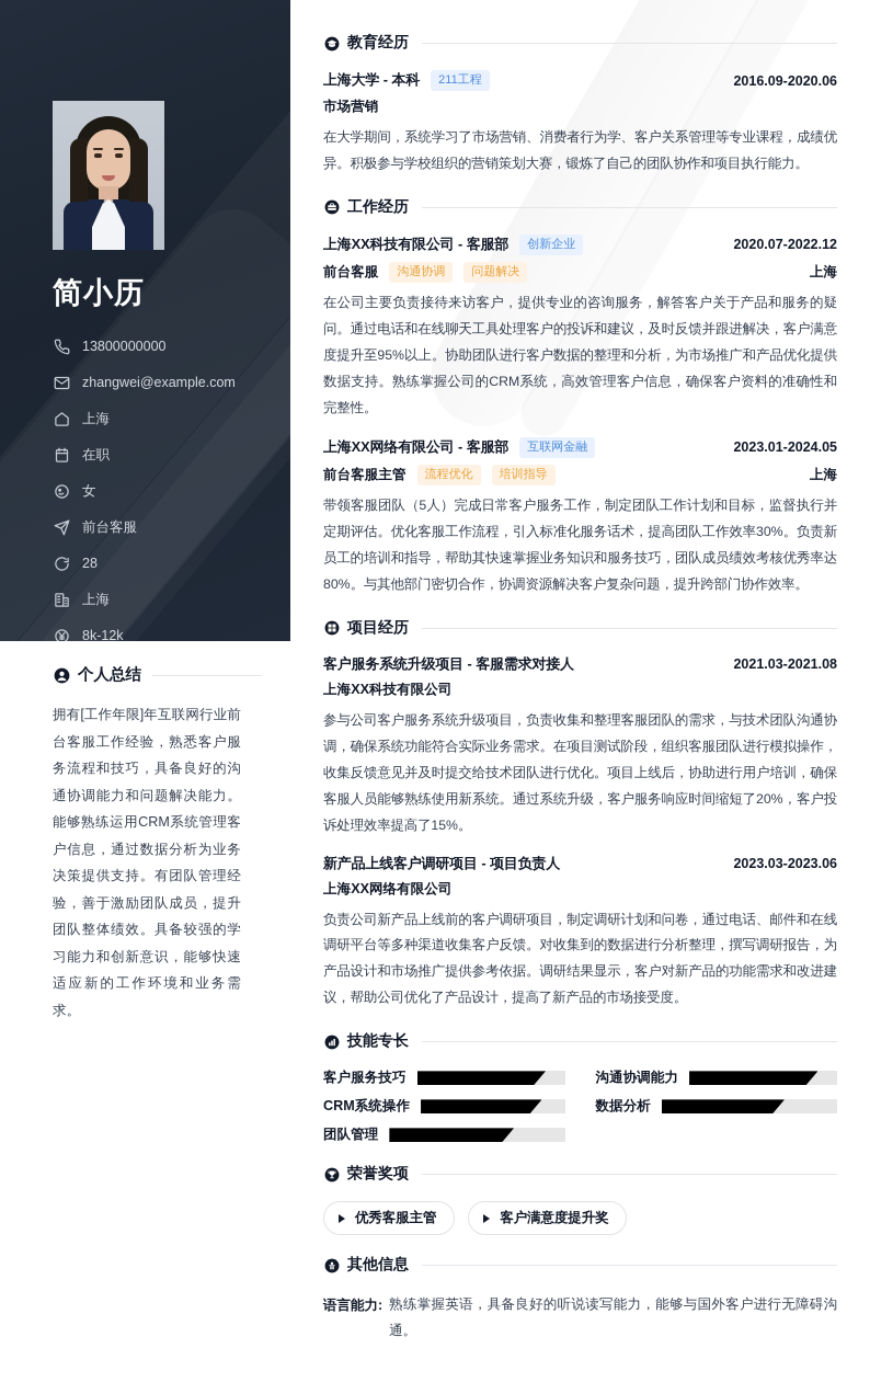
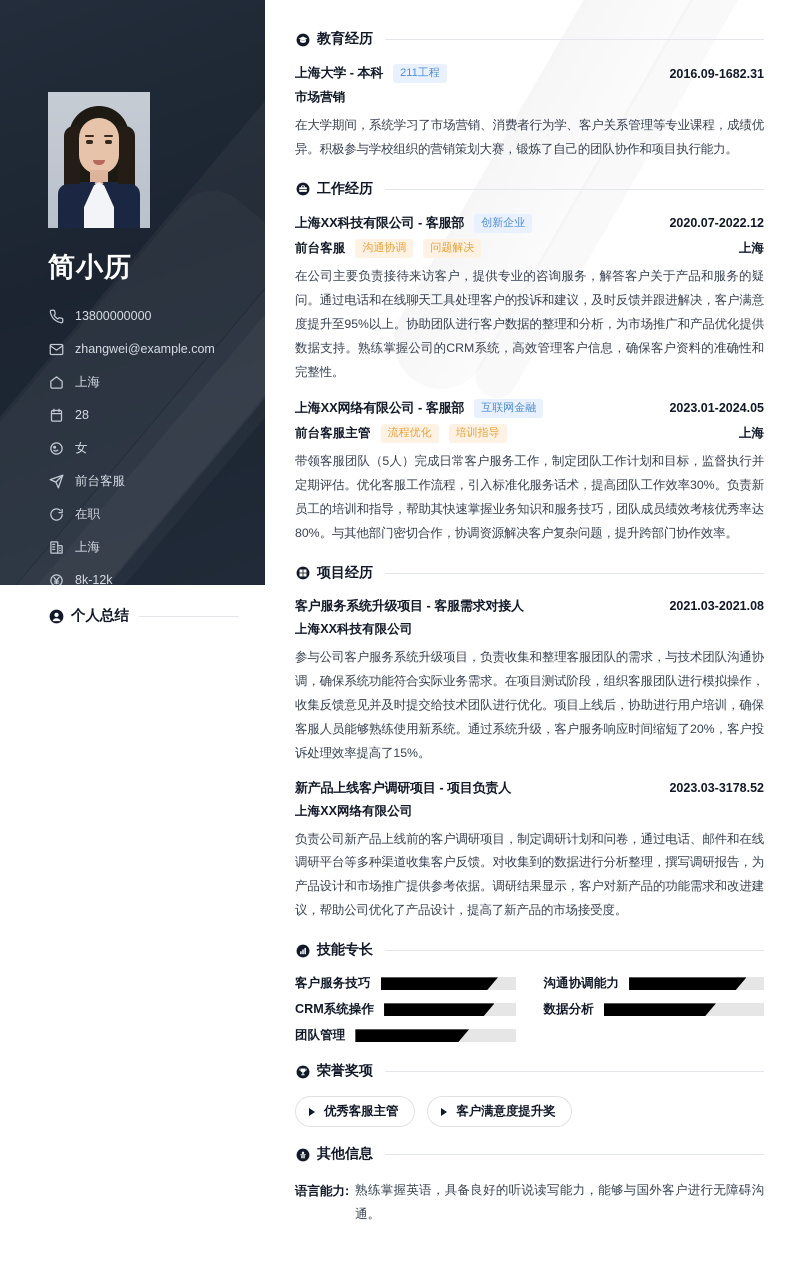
  简小历
  13800000000
  zhangwei@example.com
  上海
- 在职
+ 28
  女
  前台客服
- 28
+ 在职
  上海
  8k-12k
  个人总结
- 拥有[工作年限]年互联网行业前台客服工作经验，熟悉客户服务流程和技巧，具备良好的沟通协调能力和问题解决能力。能够熟练运用CRM系统管理客户信息，通过数据分析为业务决策提供支持。有团队管理经验，善于激励团队成员，提升团队整体绩效。具备较强的学习能力和创新意识，能够快速适应新的工作环境和业务需求。
  教育经历
  上海大学 - 本科
  211工程
- 2016.09-2020.06
+ 2016.09-1682.31
  市场营销
  在大学期间，系统学习了市场营销、消费者行为学、客户关系管理等专业课程，成绩优异。积极参与学校组织的营销策划大赛，锻炼了自己的团队协作和项目执行能力。
  工作经历
  上海XX科技有限公司 - 客服部
  创新企业
  2020.07-2022.12
  前台客服
  沟通协调
  问题解决
  上海
  在公司主要负责接待来访客户，提供专业的咨询服务，解答客户关于产品和服务的疑问。通过电话和在线聊天工具处理客户的投诉和建议，及时反馈并跟进解决，客户满意度提升至95%以上。协助团队进行客户数据的整理和分析，为市场推广和产品优化提供数据支持。熟练掌握公司的CRM系统，高效管理客户信息，确保客户资料的准确性和完整性。
  上海XX网络有限公司 - 客服部
  互联网金融
  2023.01-2024.05
  前台客服主管
  流程优化
  培训指导
  上海
  带领客服团队（5人）完成日常客户服务工作，制定团队工作计划和目标，监督执行并定期评估。优化客服工作流程，引入标准化服务话术，提高团队工作效率30%。负责新员工的培训和指导，帮助其快速掌握业务知识和服务技巧，团队成员绩效考核优秀率达80%。与其他部门密切合作，协调资源解决客户复杂问题，提升跨部门协作效率。
  项目经历
  客户服务系统升级项目 - 客服需求对接人
  2021.03-2021.08
  上海XX科技有限公司
  参与公司客户服务系统升级项目，负责收集和整理客服团队的需求，与技术团队沟通协调，确保系统功能符合实际业务需求。在项目测试阶段，组织客服团队进行模拟操作，收集反馈意见并及时提交给技术团队进行优化。项目上线后，协助进行用户培训，确保客服人员能够熟练使用新系统。通过系统升级，客户服务响应时间缩短了20%，客户投诉处理效率提高了15%。
  新产品上线客户调研项目 - 项目负责人
- 2023.03-2023.06
+ 2023.03-3178.52
  上海XX网络有限公司
  负责公司新产品上线前的客户调研项目，制定调研计划和问卷，通过电话、邮件和在线调研平台等多种渠道收集客户反馈。对收集到的数据进行分析整理，撰写调研报告，为产品设计和市场推广提供参考依据。调研结果显示，客户对新产品的功能需求和改进建议，帮助公司优化了产品设计，提高了新产品的市场接受度。
  技能专长
  客户服务技巧
  沟通协调能力
  CRM系统操作
  数据分析
  团队管理
  荣誉奖项
  优秀客服主管
  客户满意度提升奖
  其他信息
  语言能力:
  熟练掌握英语，具备良好的听说读写能力，能够与国外客户进行无障碍沟通。
